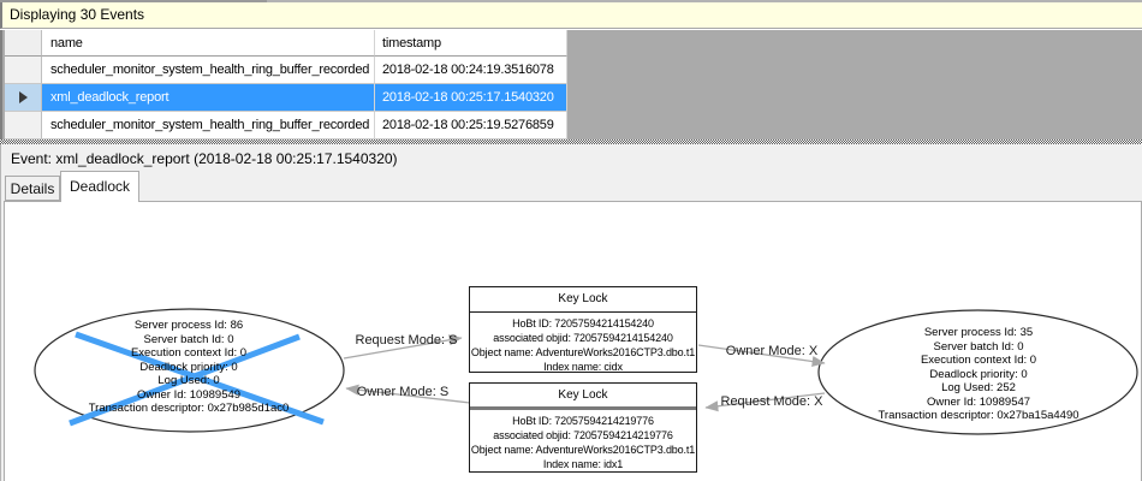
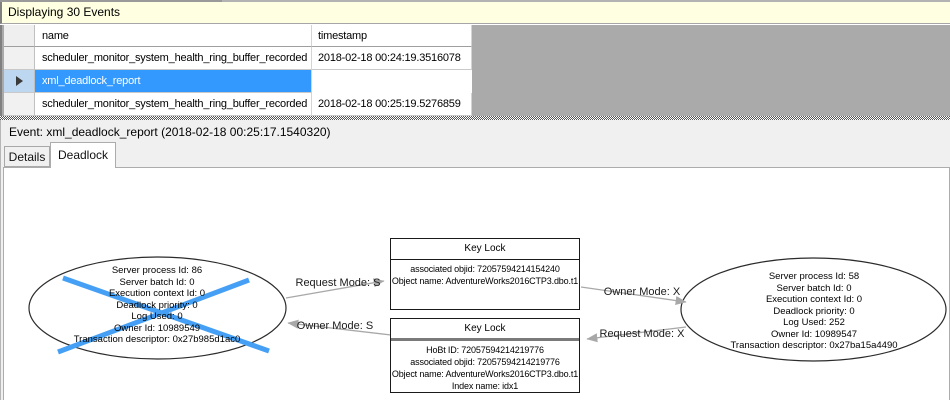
  Displaying 30 Events
  name
  timestamp
  scheduler_monitor_system_health_ring_buffer_recorded
  2018-02-18 00:24:19.3516078
  xml_deadlock_report
- 2018-02-18 00:25:17.1540320
  scheduler_monitor_system_health_ring_buffer_recorded
  2018-02-18 00:25:19.5276859
  Event: xml_deadlock_report (2018-02-18 00:25:17.1540320)
  Details
  Deadlock
  Server process Id: 86
  Server batch Id: 0
  Execution context Id: 0
  Deadlock priority: 0
  Log Used: 0
  Owner Id: 10989549
  Transaction descriptor: 0x27b985d1ac0
- Server process Id: 35
+ Server process Id: 58
  Server batch Id: 0
  Execution context Id: 0
  Deadlock priority: 0
  Log Used: 252
  Owner Id: 10989547
  Transaction descriptor: 0x27ba15a4490
  Key Lock
- HoBt ID: 72057594214154240
  associated objid: 72057594214154240
  Object name: AdventureWorks2016CTP3.dbo.t1
- Index name: cidx
  Key Lock
  HoBt ID: 72057594214219776
  associated objid: 72057594214219776
  Object name: AdventureWorks2016CTP3.dbo.t1
  Index name: idx1
  Request Mode: S
  Owner Mode: S
  Owner Mode: X
  Request Mode: X
